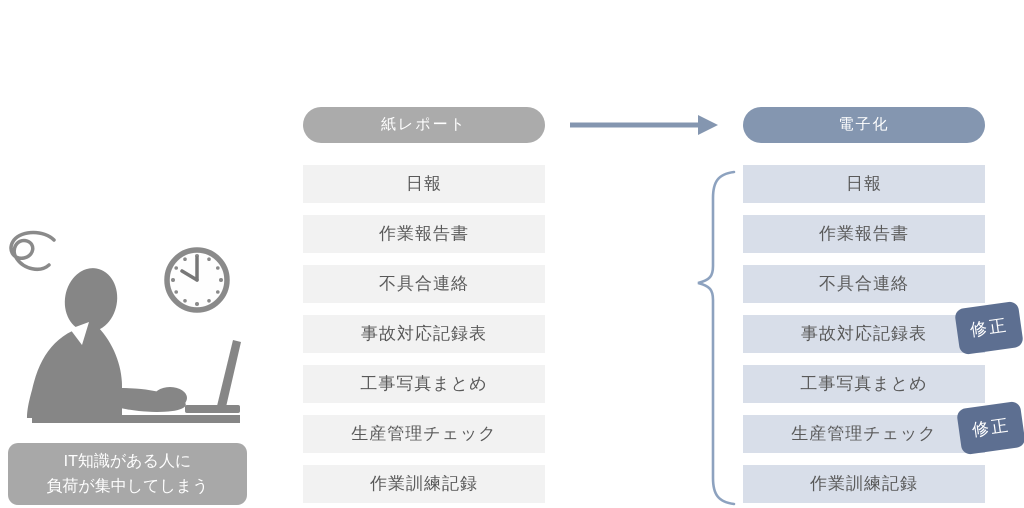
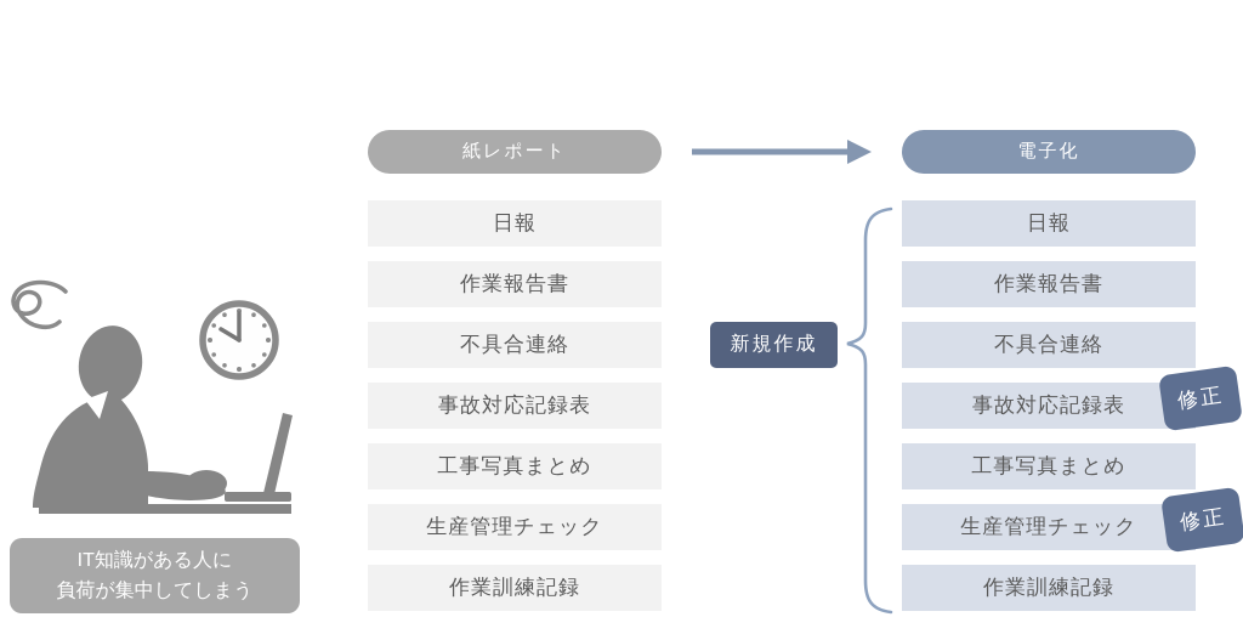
  IT知識がある人に
  負荷が集中してしまう
  紙レポート
  電子化
  日報
  作業報告書
  不具合連絡
  事故対応記録表
  工事写真まとめ
  生産管理チェック
  作業訓練記録
+ 新規作成
  日報
  作業報告書
  不具合連絡
  事故対応記録表
  工事写真まとめ
  生産管理チェック
  作業訓練記録
